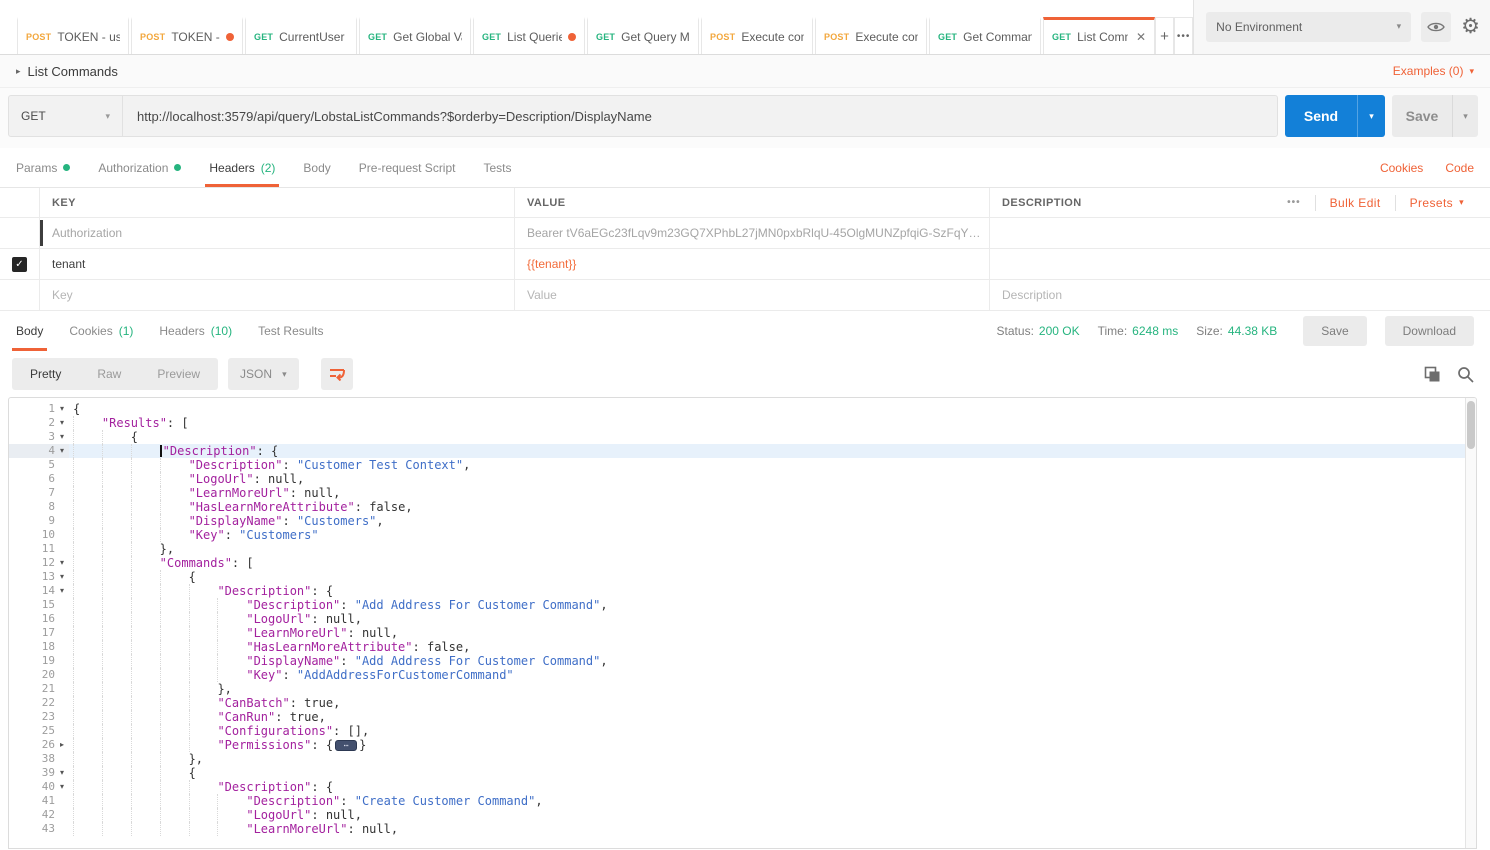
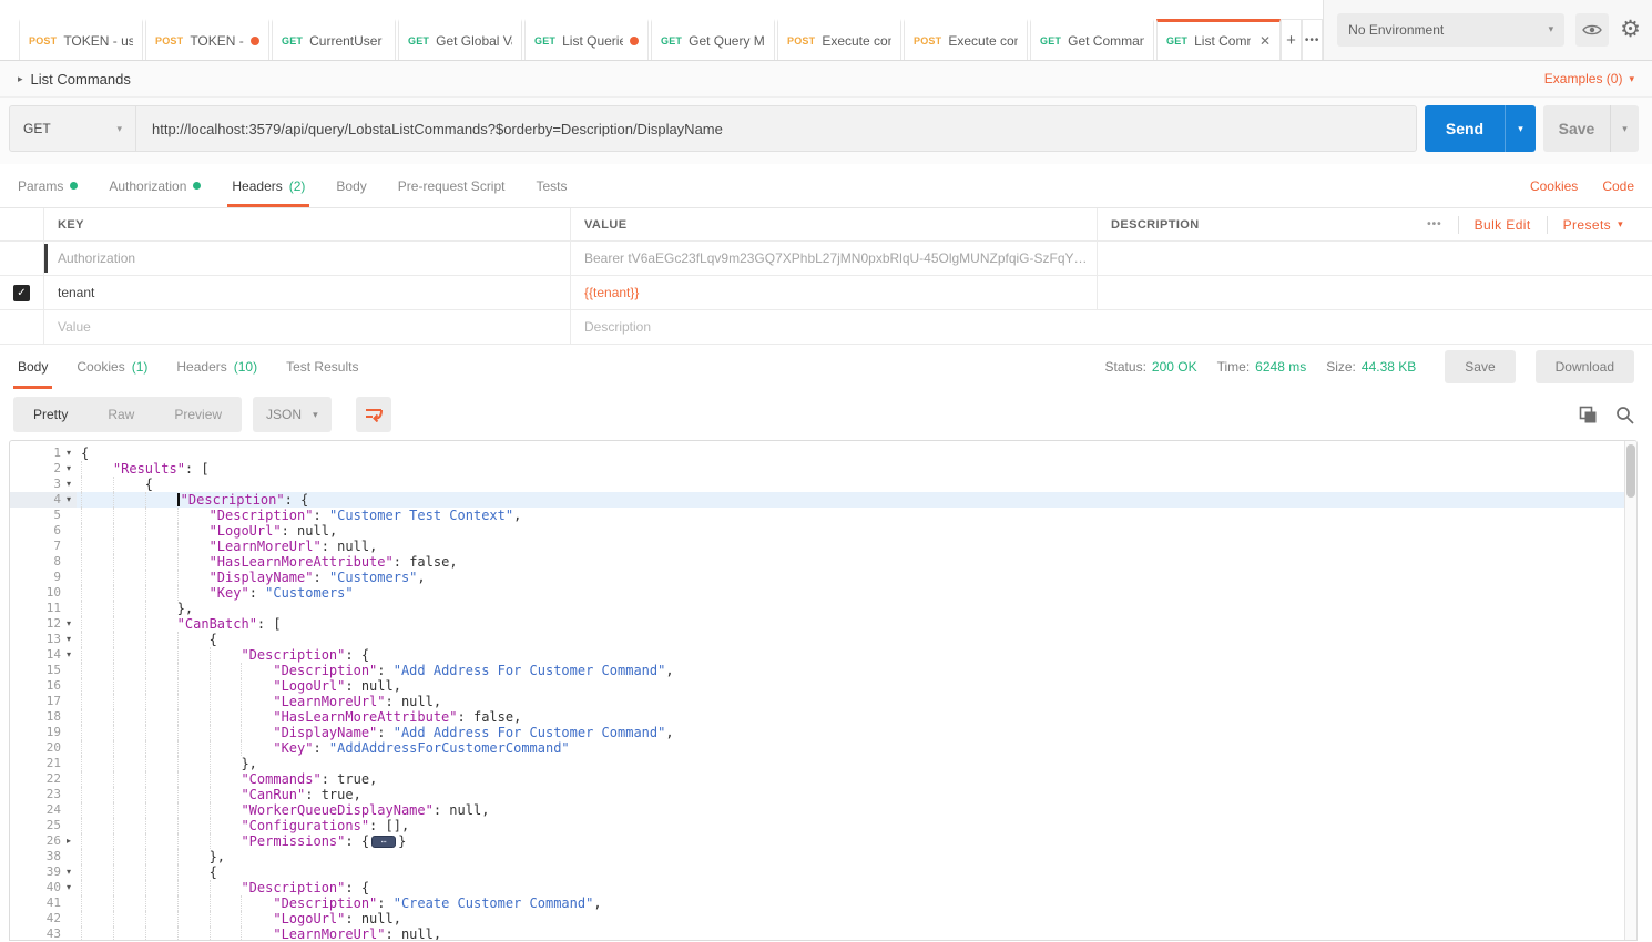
  POST
  TOKEN - us
  POST
  TOKEN -
  GET
  CurrentUser
  GET
  Get Global V
  GET
  List Querie
  GET
  Get Query M
  POST
  Execute co
  POST
  Execute co
  GET
  Get Comman
  GET
  List Comn
  ✕
  +
  •••
  No Environment
  ▾
  ⚙
  ▸
  List Commands
  Examples (0)
  ▾
  GET
  ▾
  http://localhost:3579/api/query/LobstaListCommands?$orderby=Description/DisplayName
  Send
  ▾
  Save
  ▾
  Params
  Authorization
  Headers
  (2)
  Body
  Pre-request Script
  Tests
  Cookies
  Code
  KEY
  VALUE
  DESCRIPTION
  •••
  Bulk Edit
  Presets
  ▾
  Authorization
  Bearer tV6aEGc23fLqv9m23GQ7XPhbL27jMN0pxbRlqU-45OlgMUNZpfqiG-SzFqY…
  ✓
  tenant
  {{tenant}}
- Key
  Value
  Description
  Body
  Cookies
  (1)
  Headers
  (10)
  Test Results
  Status: 200 OK
  Time: 6248 ms
  Size: 44.38 KB
  Save
  Download
  Pretty
  Raw
  Preview
  JSON
  ▾
  1
  ▾
  {
  2
  ▾
  "Results": [
  3
  ▾
  {
  4
  ▾
  "Description": {
  5
  "Description": "Customer Test Context",
  6
  "LogoUrl": null,
  7
  "LearnMoreUrl": null,
  8
  "HasLearnMoreAttribute": false,
  9
  "DisplayName": "Customers",
  10
  "Key": "Customers"
  11
  },
  12
  ▾
- "Commands": [
+ "CanBatch": [
  13
  ▾
  {
  14
  ▾
  "Description": {
  15
  "Description": "Add Address For Customer Command",
  16
  "LogoUrl": null,
  17
  "LearnMoreUrl": null,
  18
  "HasLearnMoreAttribute": false,
  19
  "DisplayName": "Add Address For Customer Command",
  20
  "Key": "AddAddressForCustomerCommand"
  21
  },
  22
- "CanBatch": true,
+ "Commands": true,
  23
  "CanRun": true,
+ 24
+ "WorkerQueueDisplayName": null,
  25
  "Configurations": [],
  26
  ▸
  "Permissions": { ⋯ }
  38
  },
  39
  ▾
  {
  40
  ▾
  "Description": {
  41
  "Description": "Create Customer Command",
  42
  "LogoUrl": null,
  43
  "LearnMoreUrl": null,
